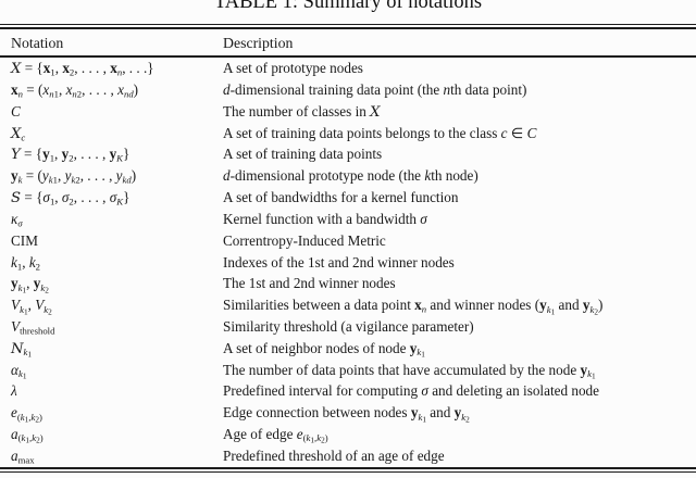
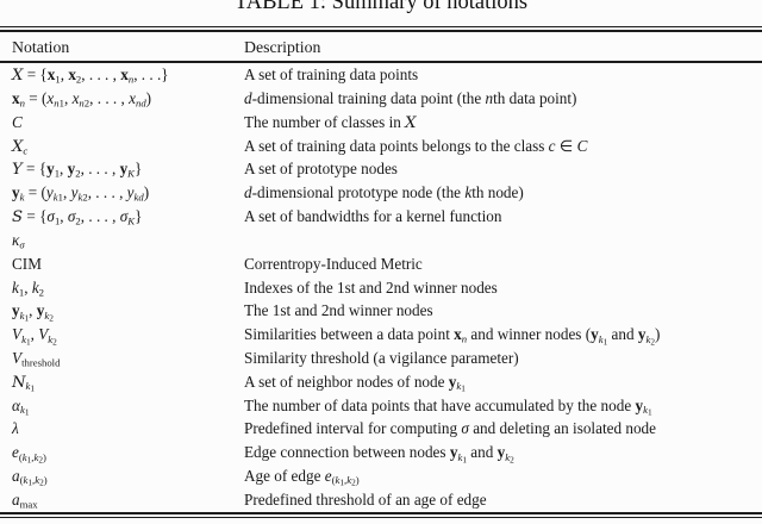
  TABLE 1: Summary of notations
  Notation
  Description
  X = {x1, x2, . . . , xn, . . .}
- A set of prototype nodes
+ A set of training data points
  xn = (xn1, xn2, . . . , xnd)
  d-dimensional training data point (the nth data point)
  C
  The number of classes in X
  Xc
  A set of training data points belongs to the class c ∈ C
  Y = {y1, y2, . . . , yK}
- A set of training data points
+ A set of prototype nodes
  yk = (yk1, yk2, . . . , ykd)
  d-dimensional prototype node (the kth node)
  S = {σ1, σ2, . . . , σK}
  A set of bandwidths for a kernel function
  κσ
- Kernel function with a bandwidth σ
  CIM
  Correntropy-Induced Metric
  k1, k2
  Indexes of the 1st and 2nd winner nodes
  yk1, yk2
  The 1st and 2nd winner nodes
  Vk1, Vk2
  Similarities between a data point xn and winner nodes (yk1 and yk2)
  Vthreshold
  Similarity threshold (a vigilance parameter)
  Nk1
  A set of neighbor nodes of node yk1
  αk1
  The number of data points that have accumulated by the node yk1
  λ
  Predefined interval for computing σ and deleting an isolated node
  e(k1,k2)
  Edge connection between nodes yk1 and yk2
  a(k1,k2)
  Age of edge e(k1,k2)
  amax
  Predefined threshold of an age of edge
